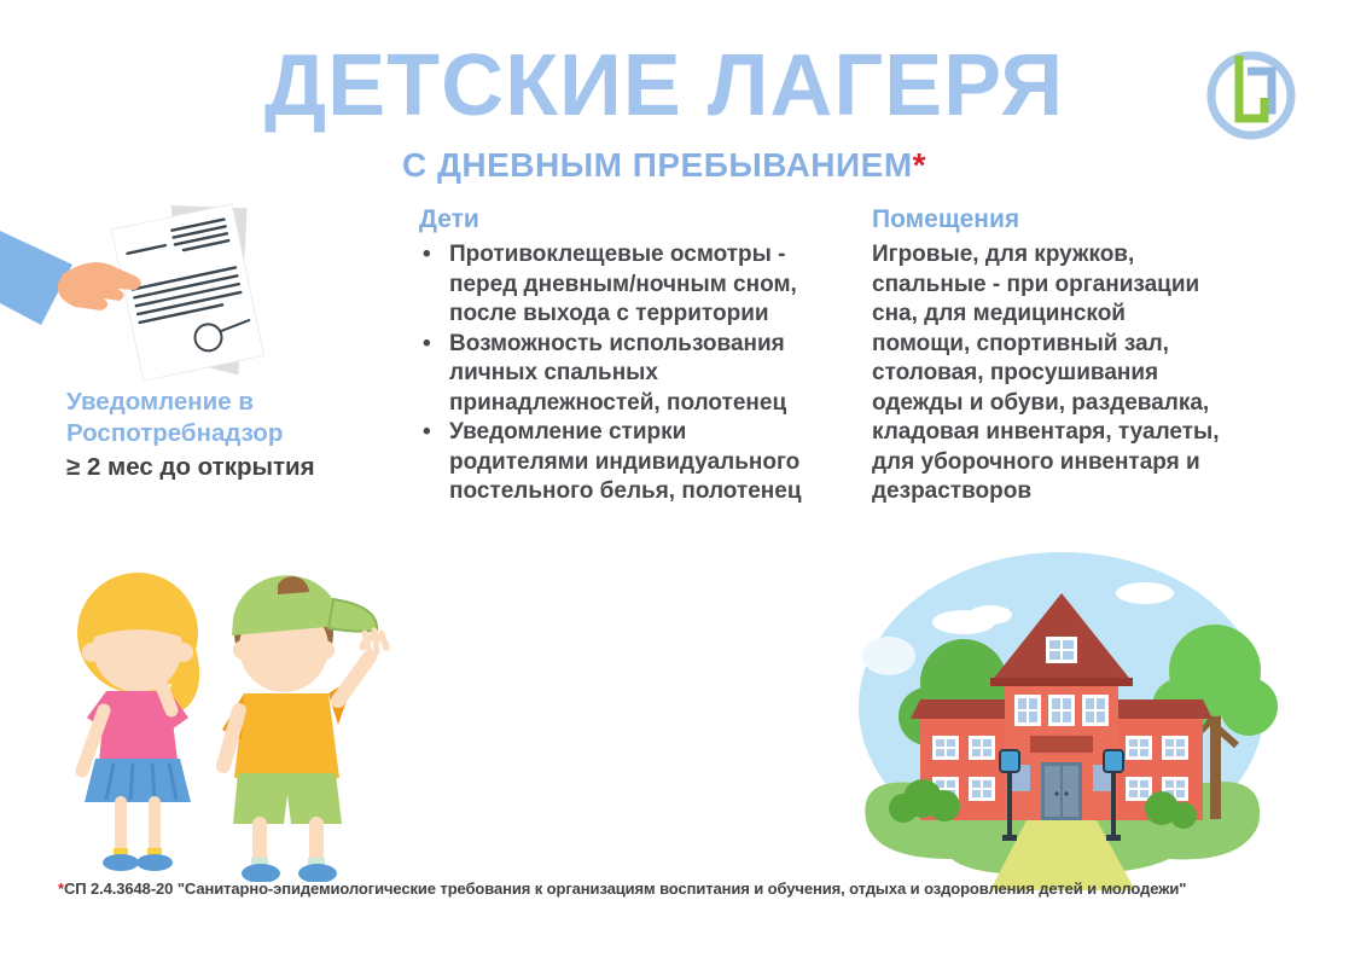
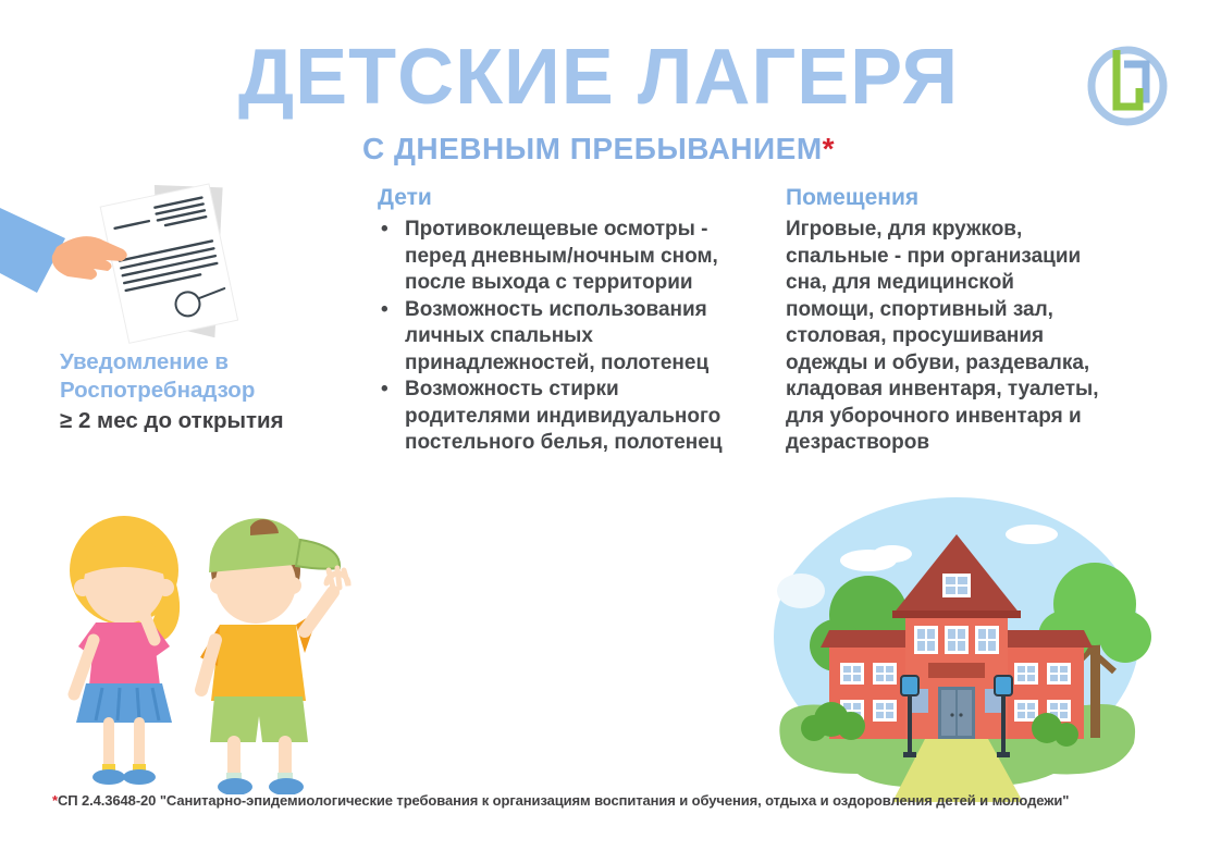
  ДЕТСКИЕ ЛАГЕРЯ
  С ДНЕВНЫМ ПРЕБЫВАНИЕМ*
  Уведомление в Роспотребнадзор
  ≥ 2 мес до открытия
  Дети
  Противоклещевые осмотры - перед дневным/ночным сном, после выхода с территории
  Возможность использования личных спальных принадлежностей, полотенец
- Уведомление стирки родителями индивидуального постельного белья, полотенец
+ Возможность стирки родителями индивидуального постельного белья, полотенец
  Помещения
  Игровые, для кружков, спальные - при организации сна, для медицинской помощи, спортивный зал, столовая, просушивания одежды и обуви, раздевалка, кладовая инвентаря, туалеты, для уборочного инвентаря и дезрастворов
  *СП 2.4.3648-20 "Санитарно-эпидемиологические требования к организациям воспитания и обучения, отдыха и оздоровления детей и молодежи"
